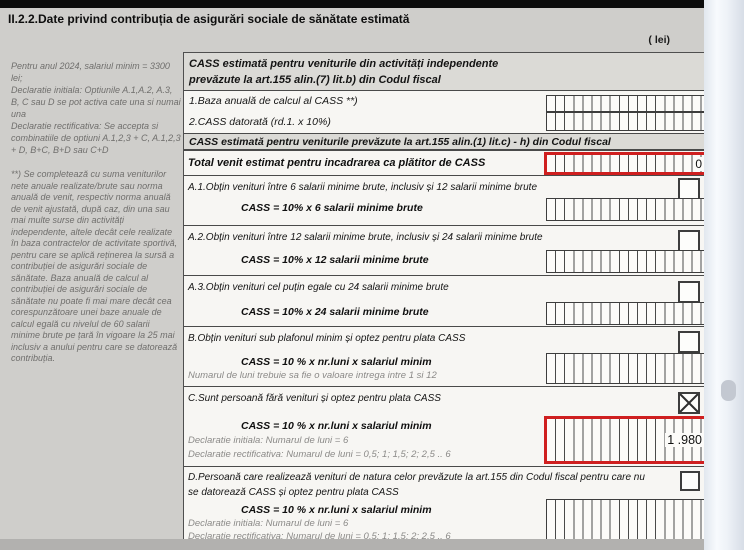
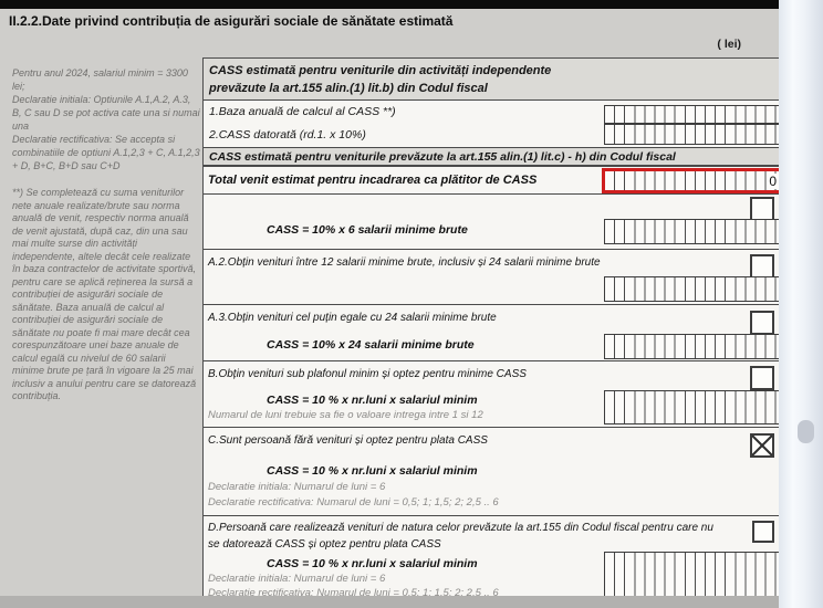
  II.2.2.Date privind contribuția de asigurări sociale de sănătate estimată
  ( lei)
  Pentru anul 2024, salariul minim = 3300 lei;
  Declaratie initiala: Optiunile A.1,A.2, A.3, B, C sau D se pot activa cate una si numai una
  Declaratie rectificativa: Se accepta si combinatiile de optiuni A.1,2,3 + C, A.1,2,3 + D, B+C, B+D sau C+D
  **) Se completează cu suma veniturilor nete anuale realizate/brute sau norma anuală de venit, respectiv norma anuală de venit ajustată, după caz, din una sau mai multe surse din activități independente, altele decât cele realizate în baza contractelor de activitate sportivă, pentru care se aplică reținerea la sursă a contribuției de asigurări sociale de sănătate. Baza anuală de calcul al contribuției de asigurări sociale de sănătate nu poate fi mai mare decât cea corespunzătoare unei baze anuale de calcul egală cu nivelul de 60 salarii minime brute pe țară în vigoare la 25 mai inclusiv a anului pentru care se datorează contribuția.
  CASS estimată pentru veniturile din activități independente
- prevăzute la art.155 alin.(7) lit.b) din Codul fiscal
+ prevăzute la art.155 alin.(1) lit.b) din Codul fiscal
  1.Baza anuală de calcul al CASS **)
  2.CASS datorată (rd.1. x 10%)
  CASS estimată pentru veniturile prevăzute la art.155 alin.(1) lit.c) - h) din Codul fiscal
  Total venit estimat pentru incadrarea ca plătitor de CASS
  0
- A.1.Obțin venituri între 6 salarii minime brute, inclusiv și 12 salarii minime brute
  CASS = 10% x 6 salarii minime brute
  A.2.Obțin venituri între 12 salarii minime brute, inclusiv și 24 salarii minime brute
- CASS = 10% x 12 salarii minime brute
  A.3.Obțin venituri cel puțin egale cu 24 salarii minime brute
  CASS = 10% x 24 salarii minime brute
- B.Obțin venituri sub plafonul minim și optez pentru plata CASS
+ B.Obțin venituri sub plafonul minim și optez pentru minime CASS
  CASS = 10 % x nr.luni x salariul minim
  Numarul de luni trebuie sa fie o valoare intrega intre 1 si 12
  C.Sunt persoană fără venituri și optez pentru plata CASS
  CASS = 10 % x nr.luni x salariul minim
  Declaratie initiala: Numarul de luni = 6
  Declaratie rectificativa: Numarul de luni = 0,5; 1; 1,5; 2; 2,5 .. 6
- 1 .980
  D.Persoană care realizează venituri de natura celor prevăzute la art.155 din Codul fiscal pentru care nu se datorează CASS și optez pentru plata CASS
  CASS = 10 % x nr.luni x salariul minim
  Declaratie initiala: Numarul de luni = 6
  Declaratie rectificativa: Numarul de luni = 0,5; 1; 1,5; 2; 2,5 .. 6
